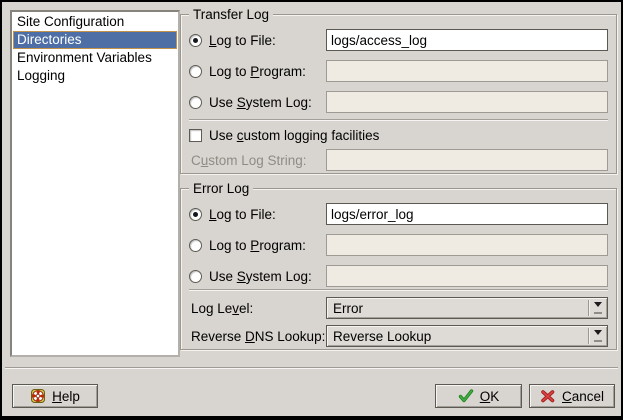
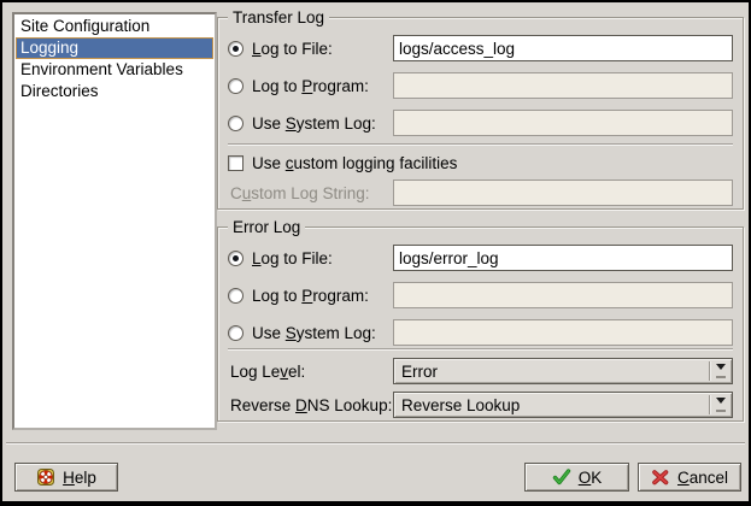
  Site Configuration
- Directories
+ Logging
  Environment Variables
- Logging
+ Directories
  Transfer Log
  Log to File:
  logs/access_log
  Log to Program:
  Use System Log:
  Use custom logging facilities
  Custom Log String:
  Error Log
  Log to File:
  logs/error_log
  Log to Program:
  Use System Log:
  Log Level:
  Error
  Reverse DNS Lookup:
  Reverse Lookup
  Help
  OK
  Cancel
